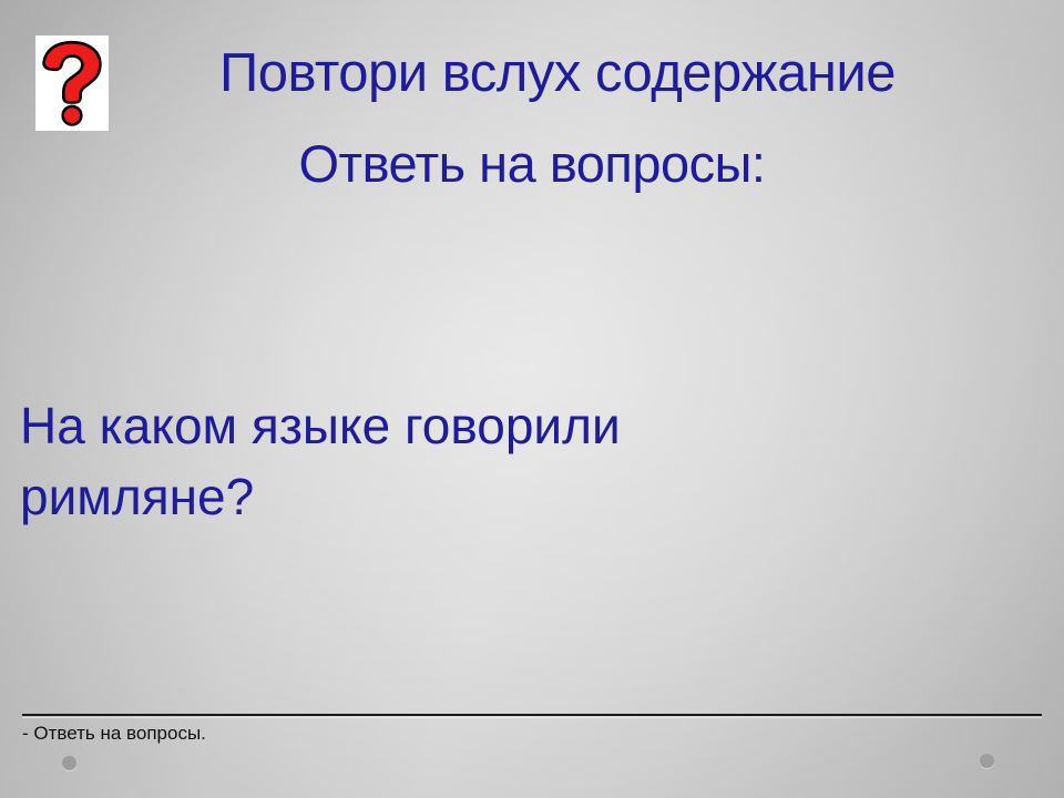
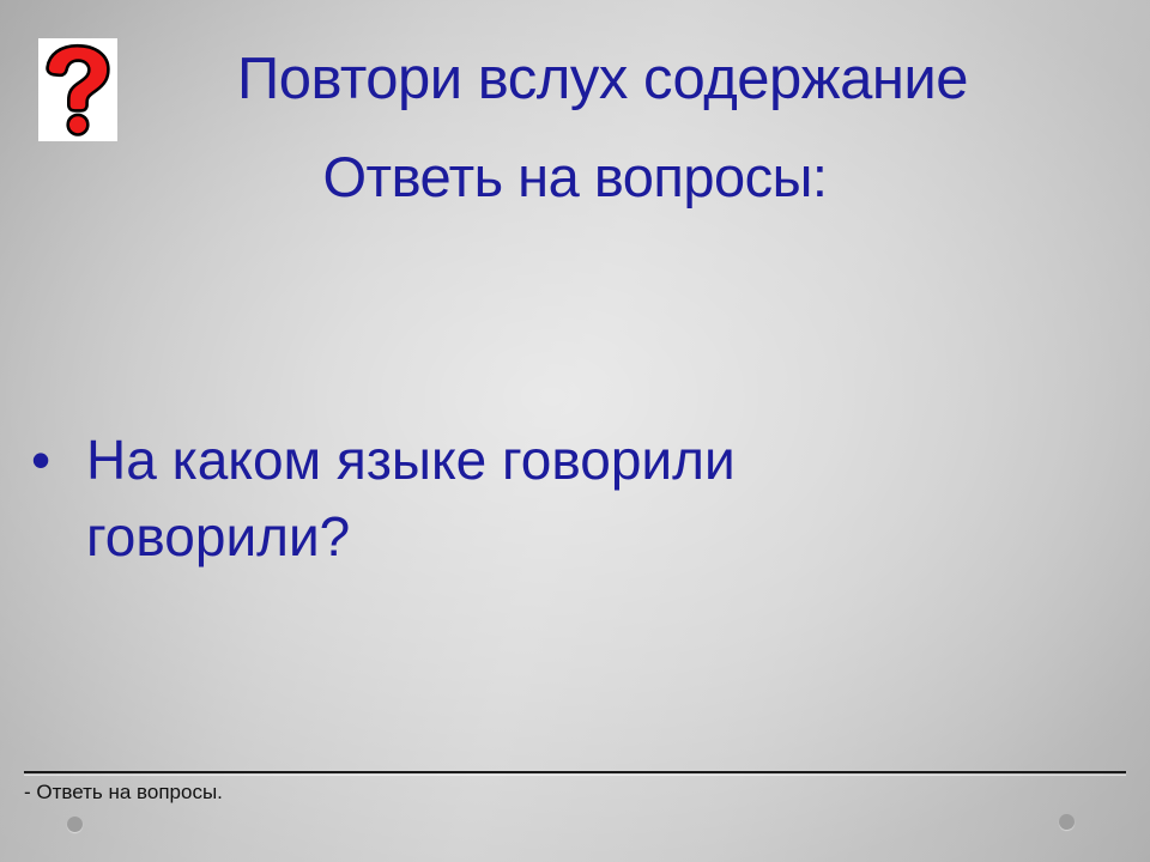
  Повтори вслух содержание
  Ответь на вопросы:
+ •
- На каком языке говорили римляне?
+ На каком языке говорили говорили?
  - Ответь на вопросы.
